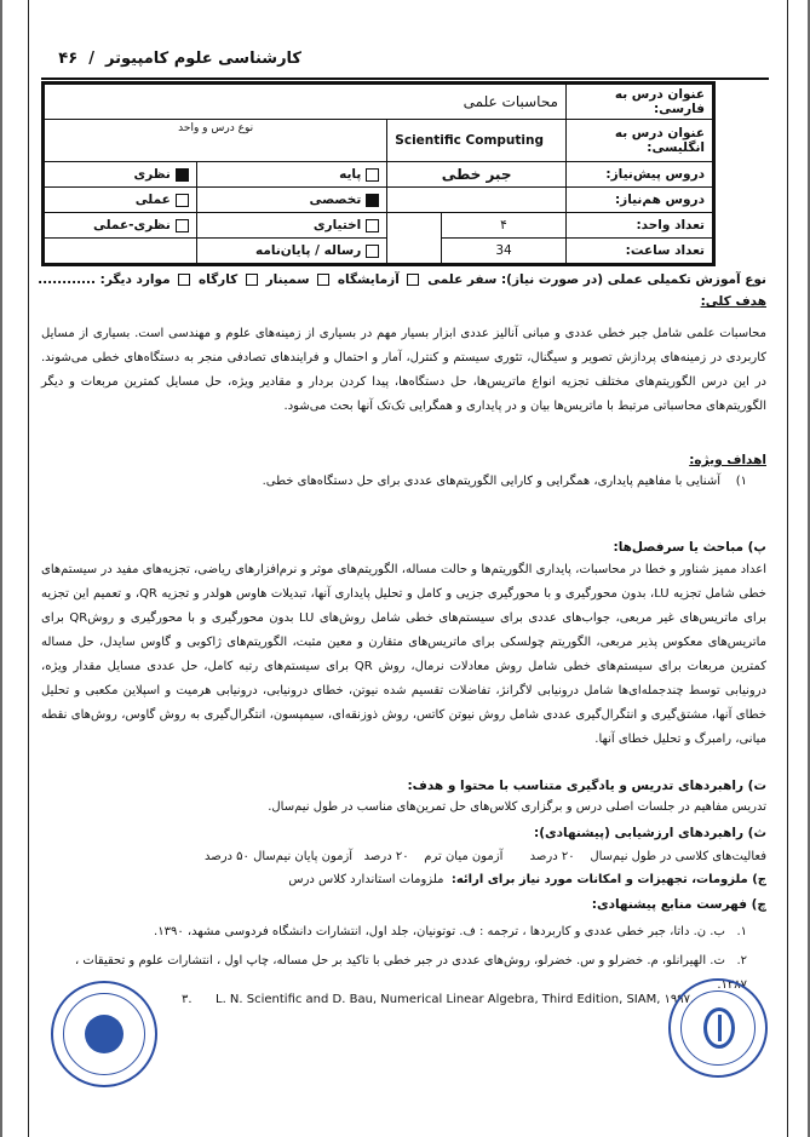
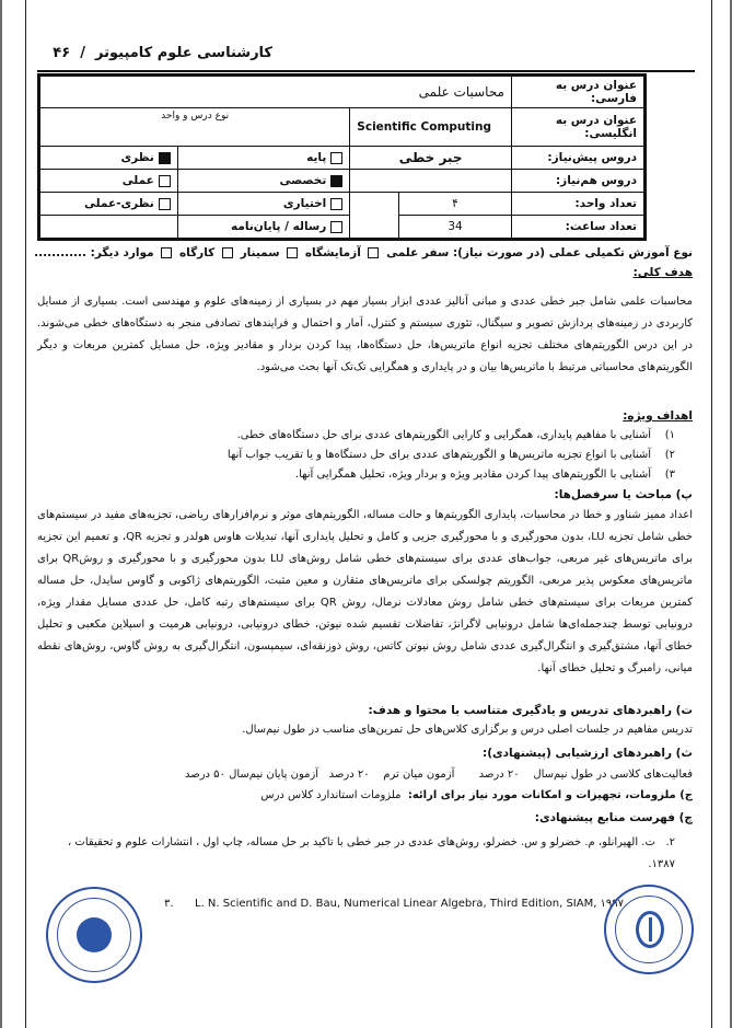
  کارشناسی علوم کامپیوتر / ۴۶
  عنوان درس به فارسی:	محاسبات علمی
  عنوان درس به انگلیسی:	Scientific Computing	نوع درس و واحد
  دروس پیش‌نیاز:	جبر خطی	پایه	نظری
  دروس هم‌نیاز:		تخصصی	عملی
  تعداد واحد:	۴		اختیاری	نظری-عملی
  تعداد ساعت:	34	رساله / پایان‌نامه
  نوع آموزش تکمیلی عملی (در صورت نیاز): سفر علمی آزمایشگاه سمینار کارگاه موارد دیگر: ............
  هدف کلی:
  محاسبات علمی شامل جبر خطی عددی و مبانی آنالیز عددی ابزار بسیار مهم در بسیاری از زمینه‌های علوم و مهندسی است. بسیاری از مسایل کاربردی در زمینه‌های پردازش تصویر و سیگنال، تئوری سیستم و کنترل، آمار و احتمال و فرایندهای تصادفی منجر به دستگاه‌های خطی می‌شوند. در این درس الگوریتم‌های مختلف تجزیه انواع ماتریس‌ها، حل دستگاه‌ها، پیدا کردن بردار و مقادیر ویژه، حل مسایل کمترین مربعات و دیگر الگوریتم‌های محاسباتی مرتبط با ماتریس‌ها بیان و در پایداری و همگرایی تک‌تک آنها بحث می‌شود.
  اهداف ویژه:
  ۱)آشنایی با مفاهیم پایداری، همگرایی و کارایی الگوریتم‌های عددی برای حل دستگاه‌های خطی.
+ ۲)آشنایی با انواع تجزیه ماتریس‌ها و الگوریتم‌های عددی برای حل دستگاه‌ها و یا تقریب جواب آنها
+ ۳)آشنایی با الگوریتم‌های پیدا کردن مقادیر ویژه و بردار ویژه، تحلیل همگرایی آنها.
  پ) مباحث یا سرفصلها:
  اعداد ممیز شناور و خطا در محاسبات، پایداری الگوریتم‌ها و حالت مساله، الگوریتم‌های موثر و نرم‌افزارهای ریاضی، تجزیه‌های مفید در سیستم‌های خطی شامل تجزیه LU، بدون محورگیری و با محورگیری جزیی و کامل و تحلیل پایداری آنها، تبدیلات هاوس هولدر و تجزیه QR، و تعمیم این تجزیه برای ماتریس‌های غیر مربعی، جواب‌های عددی برای سیستم‌های خطی شامل روش‌های LU بدون محورگیری و با محورگیری و روشQR برای ماتریس‌های معکوس پذیر مربعی، الگوریتم چولسکی برای ماتریس‌های متقارن و معین مثبت، الگوریتم‌های ژاکوبی و گاوس سایدل، حل مساله کمترین مربعات برای سیستم‌های خطی شامل روش معادلات نرمال، روش QR برای سیستم‌های رتبه کامل، حل عددی مسایل مقدار ویژه، درونیابی توسط چندجمله‌ای‌ها شامل درونیابی لاگرانژ، تفاضلات تقسیم شده نیوتن، خطای درونیابی، درونیابی هرمیت و اسپلاین مکعبی و تحلیل خطای آنها، مشتق‌گیری و انتگرال‌گیری عددی شامل روش نیوتن کاتس، روش ذوزنقه‌ای، سیمپسون، انتگرال‌گیری به روش گاوس، روش‌های نقطه میانی، رامبرگ و تحلیل خطای آنها.
  ت) راهبردهای تدریس و یادگیری متناسب با محتوا و هدف:
  تدریس مفاهیم در جلسات اصلی درس و برگزاری کلاس‌های حل تمرین‌های مناسب در طول نیم‌سال.
  ث) راهبردهای ارزشیابی (پیشنهادی):
  فعالیت‌های کلاسی در طول نیم‌سال ۲۰ درصد آزمون میان ترم ۲۰ درصد آزمون پایان نیم‌سال ۵۰ درصد
  ج) ملزومات، تجهیزات و امکانات مورد نیاز برای ارائه: ملزومات استاندارد کلاس درس
  چ) فهرست منابع پیشنهادی:
- ۱. ب. ن. داتا، جبر خطی عددی و کاربردها ، ترجمه : ف. توتونیان، جلد اول، انتشارات دانشگاه فردوسی مشهد، ۱۳۹۰.
  ۲. ت. الهیرانلو، م. خضرلو و س. خضرلو، روش‌های عددی در جبر خطی با تاکید بر حل مساله، چاپ اول ، انتشارات علوم و تحقیقات ، ۱۳۸۷.
  ۳. L. N. Scientific and D. Bau, Numerical Linear Algebra, Third Edition, SIAM, ۱۹۹۷.
